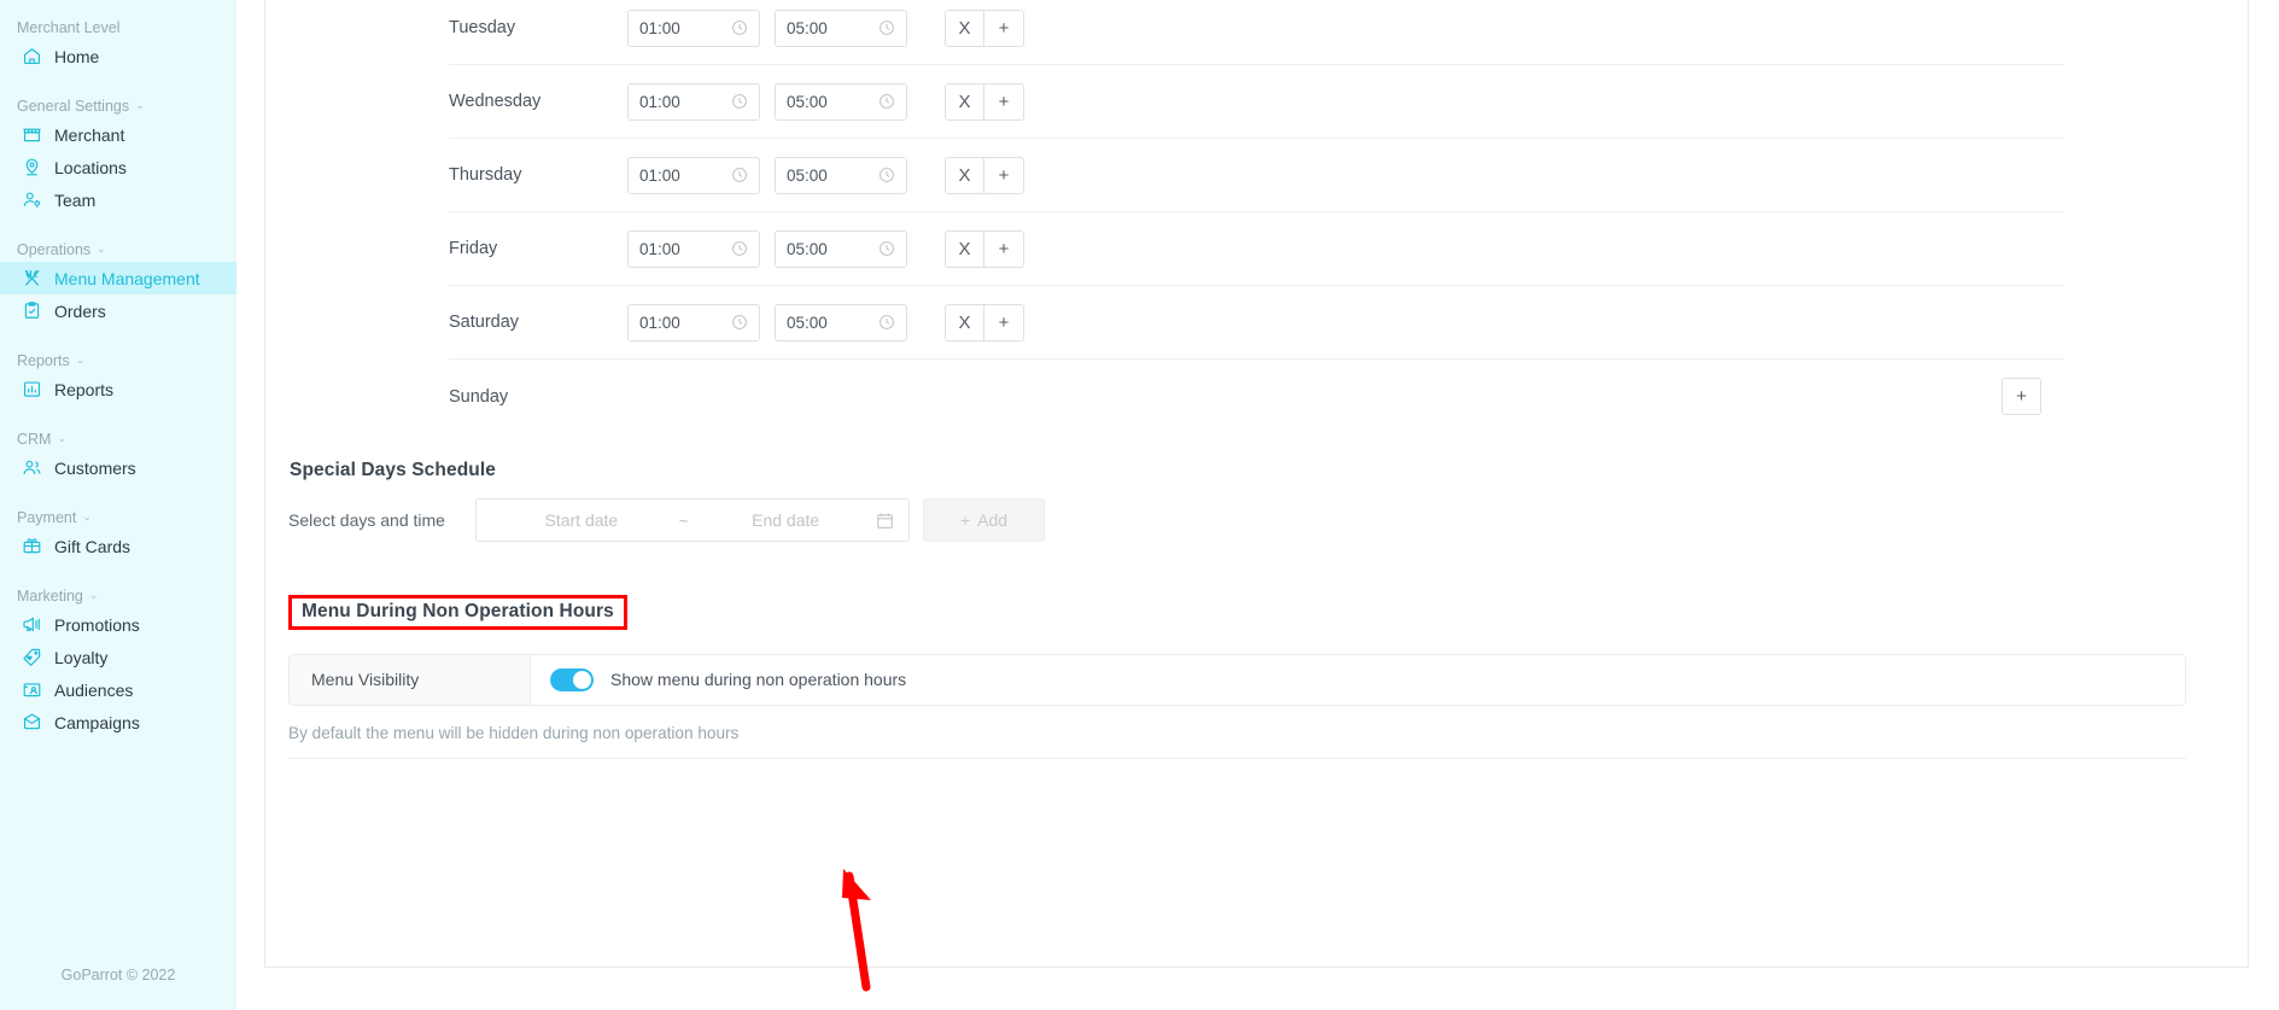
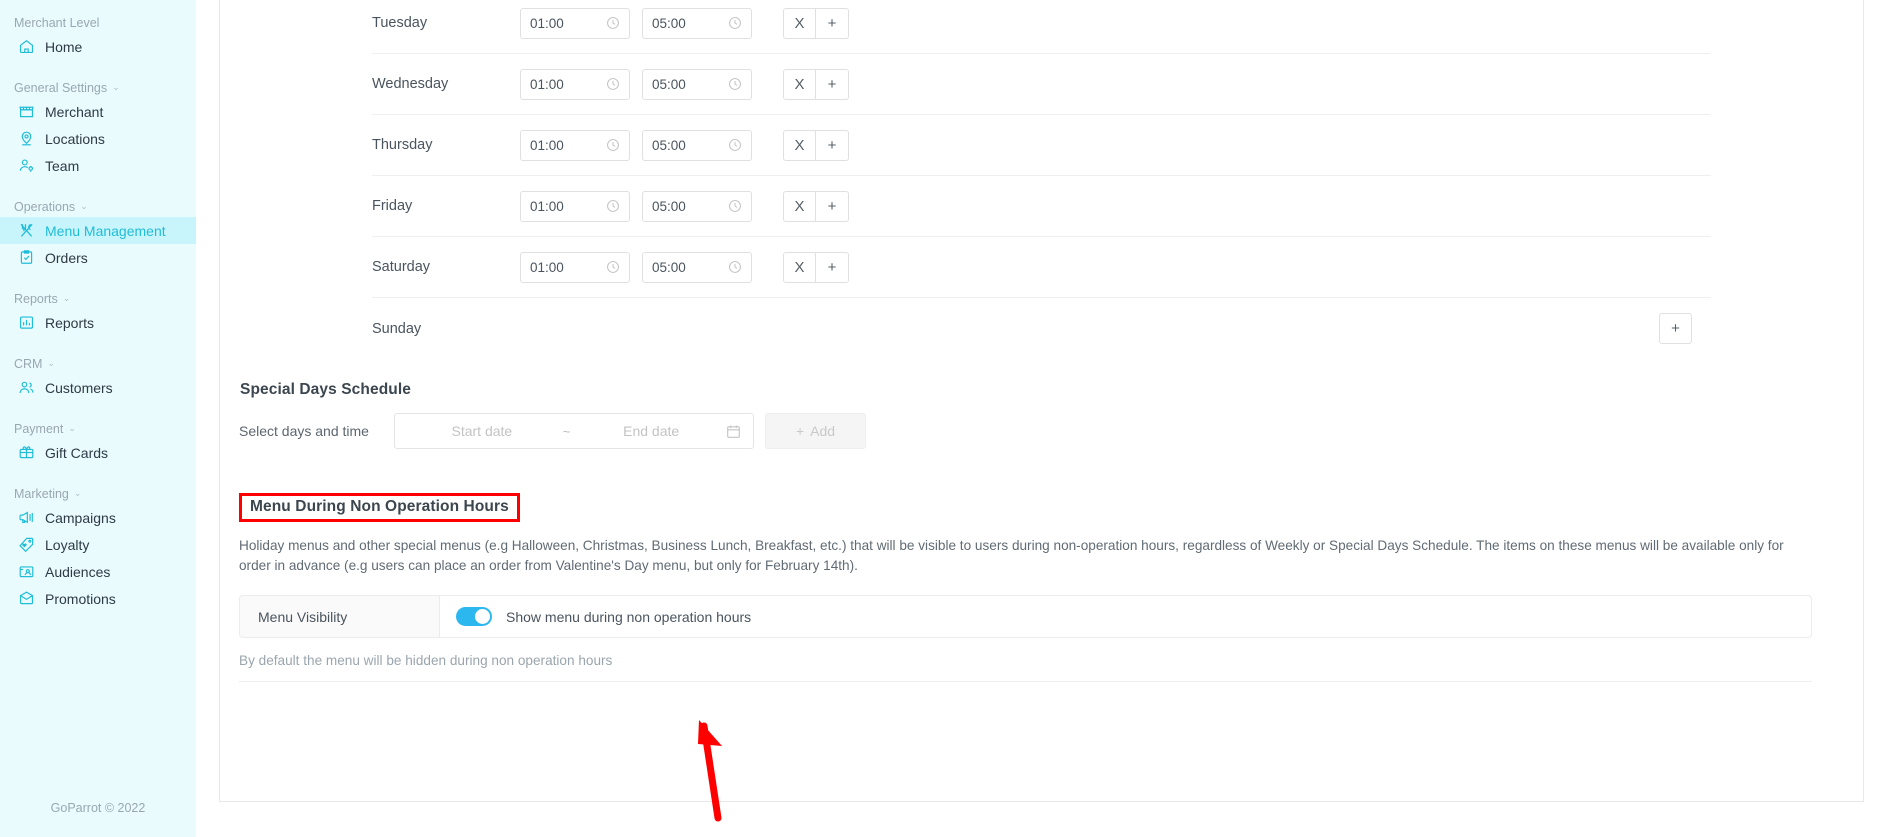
  Merchant Level
  Home
  General Settings
  ⌄
  Merchant
  Locations
  Team
  Operations
  ⌄
  Menu Management
  Orders
  Reports
  ⌄
  Reports
  CRM
  ⌄
  Customers
  Payment
  ⌄
  Gift Cards
  Marketing
  ⌄
- Promotions
+ Campaigns
  Loyalty
  Audiences
- Campaigns
+ Promotions
  GoParrot © 2022
  Tuesday
  01:00
  05:00
  X
  +
  Wednesday
  01:00
  05:00
  X
  +
  Thursday
  01:00
  05:00
  X
  +
  Friday
  01:00
  05:00
  X
  +
  Saturday
  01:00
  05:00
  X
  +
  Sunday
  +
  Special Days Schedule
  Select days and time
  Start date
  ~
  End date
  +
  Add
  Menu During Non Operation Hours
+ Holiday menus and other special menus (e.g Halloween, Christmas, Business Lunch, Breakfast, etc.) that will be visible to users during non-operation hours, regardless of Weekly or Special Days Schedule. The items on these menus will be available only for order in advance (e.g users can place an order from Valentine's Day menu, but only for February 14th).
  Menu Visibility
  Show menu during non operation hours
  By default the menu will be hidden during non operation hours
